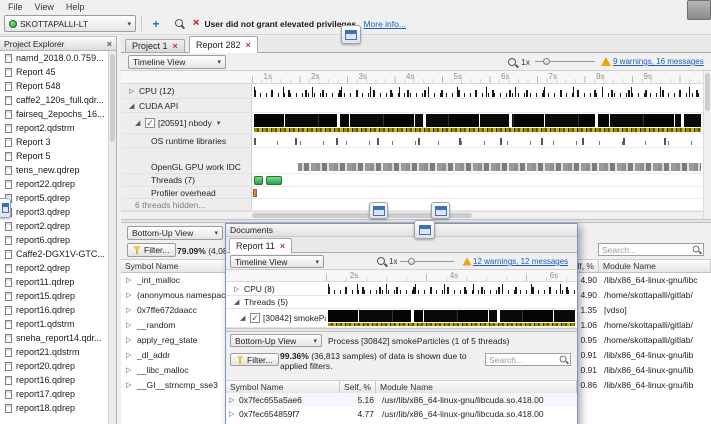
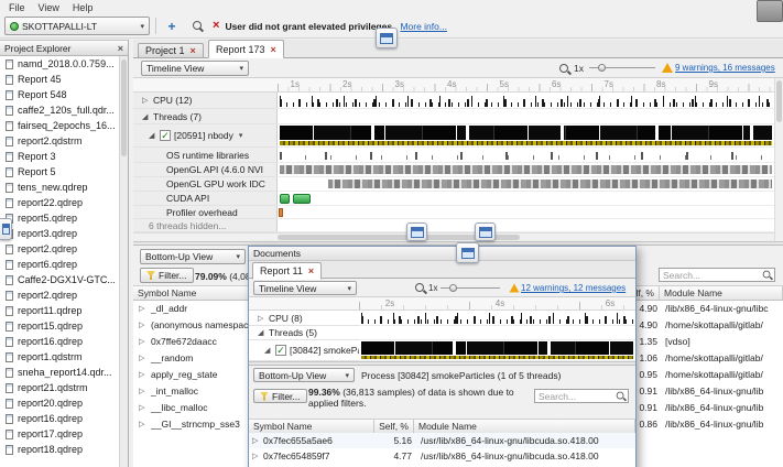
  File
  View
  Help
  SKOTTAPALLI-LT
  +
  ×
  User did not grant elevated privileges.
  More info...
  Project Explorer
  ×
  namd_2018.0.0.759...
  Report 45
  Report 548
  caffe2_120s_full.qdr...
  fairseq_2epochs_16...
  report2.qdstrm
  Report 3
  Report 5
  tens_new.qdrep
  report22.qdrep
  report5.qdrep
  report3.qdrep
  report2.qdrep
  report6.qdrep
  Caffe2-DGX1V-GTC...
  report2.qdrep
  report11.qdrep
  report15.qdrep
  report16.qdrep
  report1.qdstrm
  sneha_report14.qdr...
  report21.qdstrm
  report20.qdrep
  report16.qdrep
  report17.qdrep
  report18.qdrep
  Project 1
  ×
- Report 282
+ Report 173
  ×
  Timeline View
  1x
  9 warnings, 16 messages
  1s
  2s
  3s
  4s
  5s
  6s
  7s
  8s
  9s
  CPU (12)
- CUDA API
+ Threads (7)
  ✓
  [20591] nbody
  OS runtime libraries
+ OpenGL API (4.6.0 NVI
  OpenGL GPU work IDC
- Threads (7)
+ CUDA API
  Profiler overhead
  6 threads hidden...
  Bottom-Up View
  Filter...
  Search...
  Symbol Name
  Module Name
- _int_malloc
+ _dl_addr
  4.90
  /lib/x86_64-linux-gnu/libc
  (anonymous namespac
  4.90
  /home/skottapalli/gitlab/
  0x7ffe672daacc
  1.35
  [vdso]
  __random
  1.06
  /home/skottapalli/gitlab/
  apply_reg_state
  0.95
  /home/skottapalli/gitlab/
- _dl_addr
+ _int_malloc
  0.91
  /lib/x86_64-linux-gnu/lib
  __libc_malloc
  0.91
  /lib/x86_64-linux-gnu/lib
  __GI__strncmp_sse3
  0.86
  /lib/x86_64-linux-gnu/lib
  Documents
  Report 11
  ×
  Timeline View
  1x
  12 warnings, 12 messages
  2s
  4s
  6s
  CPU (8)
  Threads (5)
  ✓
  Bottom-Up View
  Process [30842] smokeParticles (1 of 5 threads)
  Filter...
  99.36% (36,813 samples) of data is shown due to applied filters.
  Search...
  Symbol Name
  Self, %
  Module Name
  0x7fec655a5ae6
  5.16
  /usr/lib/x86_64-linux-gnu/libcuda.so.418.00
  0x7fec654859f7
  4.77
  /usr/lib/x86_64-linux-gnu/libcuda.so.418.00
